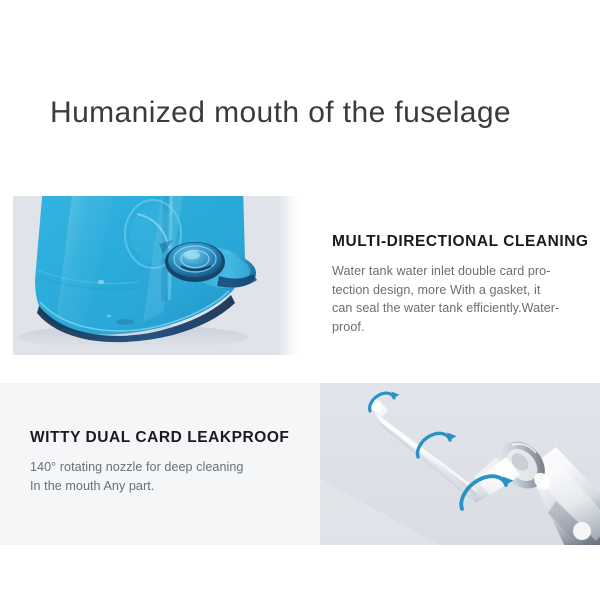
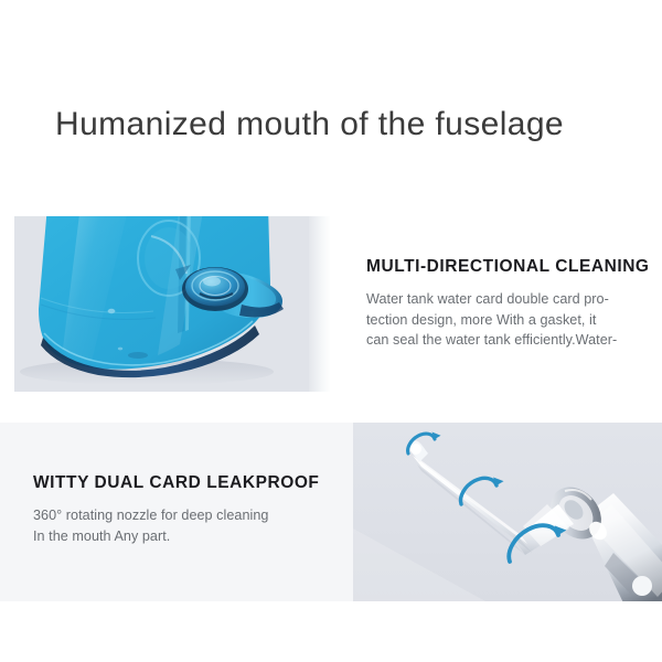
  Humanized mouth of the fuselage
  MULTI-DIRECTIONAL CLEANING
- Water tank water inlet double card pro-
+ Water tank water card double card pro-
  tection design, more With a gasket, it
  can seal the water tank efficiently.Water-
- proof.
  WITTY DUAL CARD LEAKPROOF
- 140° rotating nozzle for deep cleaning
+ 360° rotating nozzle for deep cleaning
  In the mouth Any part.
